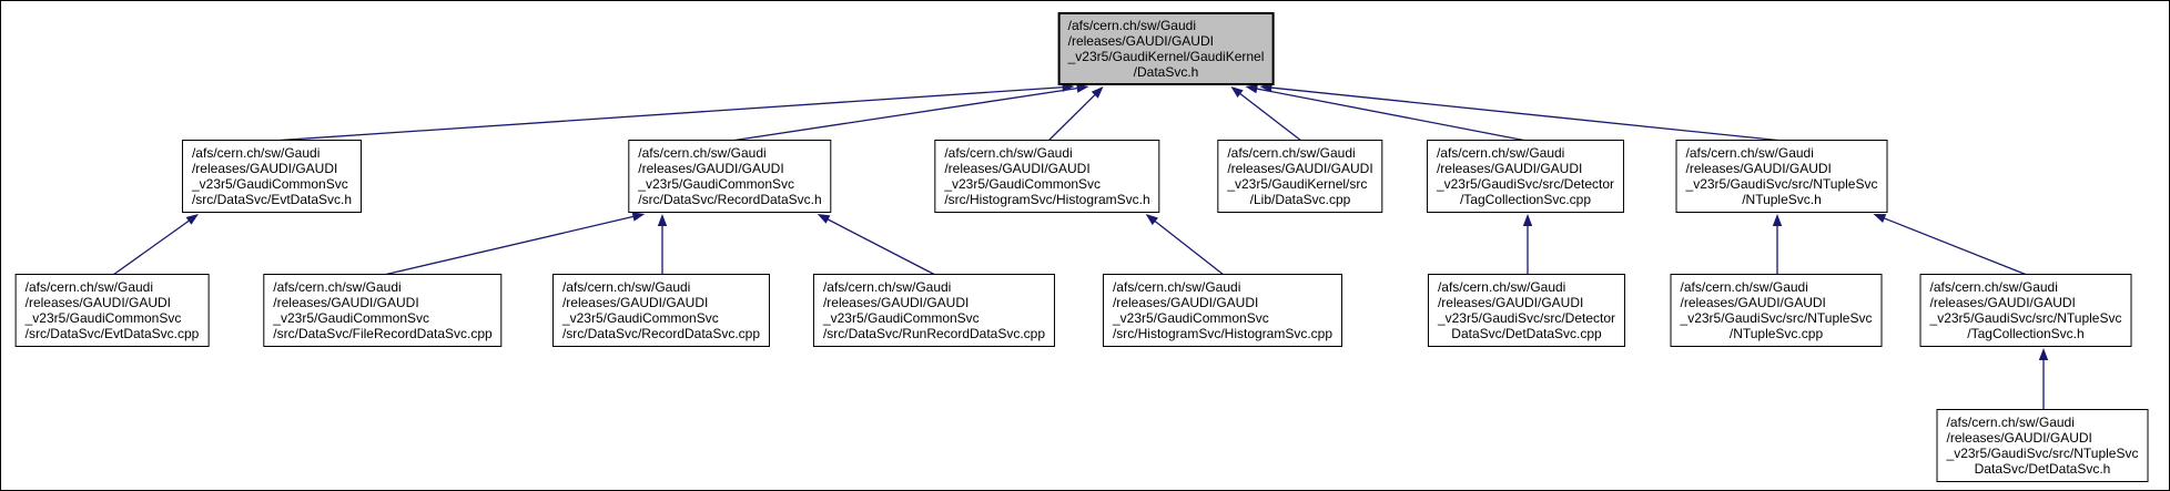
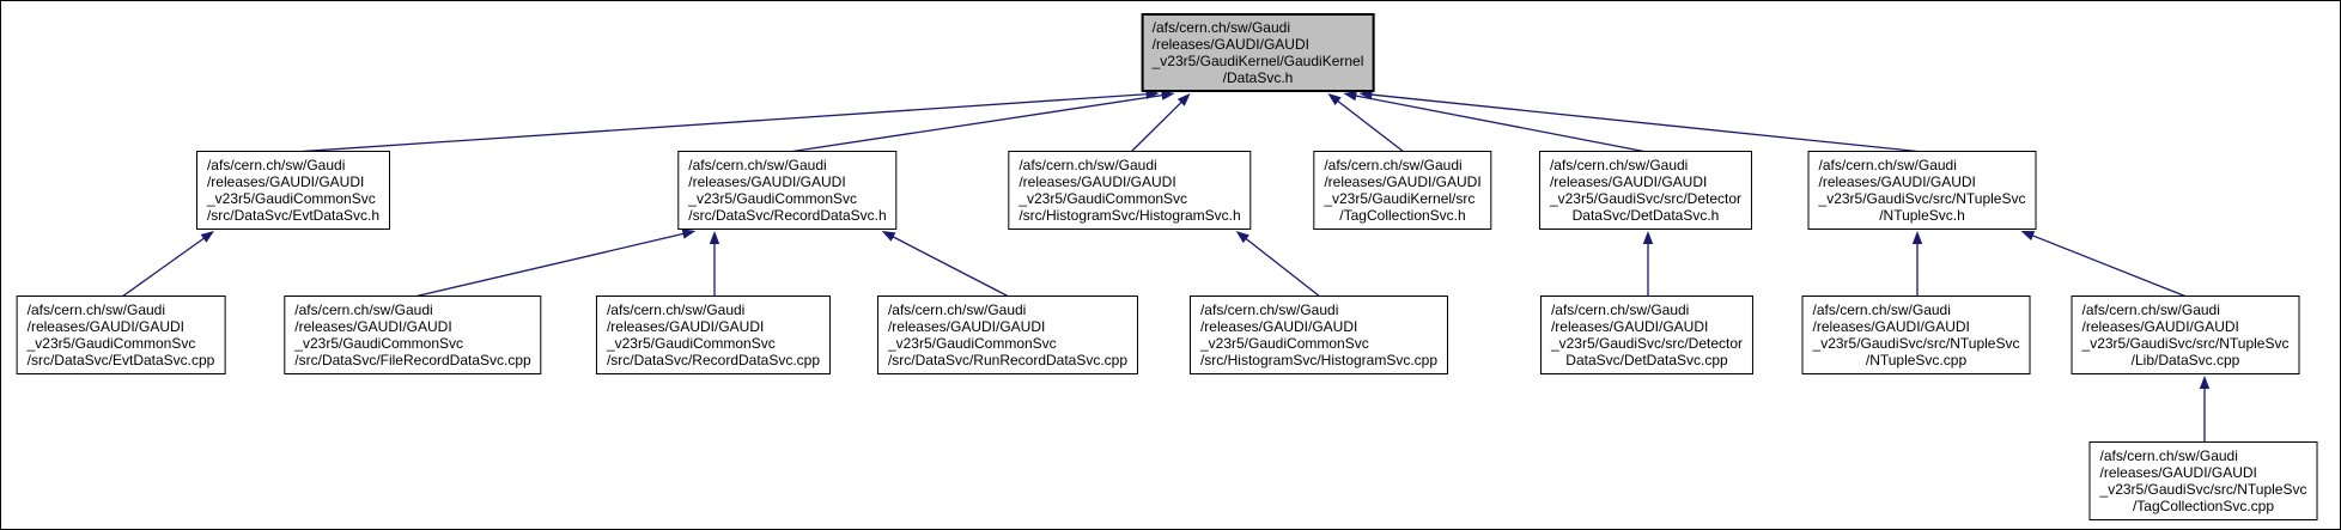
  /afs/cern.ch/sw/Gaudi
  /releases/GAUDI/GAUDI
  _v23r5/GaudiKernel/GaudiKernel
  /DataSvc.h
  /afs/cern.ch/sw/Gaudi
  /releases/GAUDI/GAUDI
  _v23r5/GaudiCommonSvc
  /src/DataSvc/EvtDataSvc.h
  /afs/cern.ch/sw/Gaudi
  /releases/GAUDI/GAUDI
  _v23r5/GaudiCommonSvc
  /src/DataSvc/RecordDataSvc.h
  /afs/cern.ch/sw/Gaudi
  /releases/GAUDI/GAUDI
  _v23r5/GaudiCommonSvc
  /src/HistogramSvc/HistogramSvc.h
  /afs/cern.ch/sw/Gaudi
  /releases/GAUDI/GAUDI
  _v23r5/GaudiKernel/src
- /Lib/DataSvc.cpp
+ /TagCollectionSvc.h
  /afs/cern.ch/sw/Gaudi
  /releases/GAUDI/GAUDI
  _v23r5/GaudiSvc/src/Detector
- /TagCollectionSvc.cpp
+ DataSvc/DetDataSvc.h
  /afs/cern.ch/sw/Gaudi
  /releases/GAUDI/GAUDI
  _v23r5/GaudiSvc/src/NTupleSvc
  /NTupleSvc.h
  /afs/cern.ch/sw/Gaudi
  /releases/GAUDI/GAUDI
  _v23r5/GaudiCommonSvc
  /src/DataSvc/EvtDataSvc.cpp
  /afs/cern.ch/sw/Gaudi
  /releases/GAUDI/GAUDI
  _v23r5/GaudiCommonSvc
  /src/DataSvc/FileRecordDataSvc.cpp
  /afs/cern.ch/sw/Gaudi
  /releases/GAUDI/GAUDI
  _v23r5/GaudiCommonSvc
  /src/DataSvc/RecordDataSvc.cpp
  /afs/cern.ch/sw/Gaudi
  /releases/GAUDI/GAUDI
  _v23r5/GaudiCommonSvc
  /src/DataSvc/RunRecordDataSvc.cpp
  /afs/cern.ch/sw/Gaudi
  /releases/GAUDI/GAUDI
  _v23r5/GaudiCommonSvc
  /src/HistogramSvc/HistogramSvc.cpp
  /afs/cern.ch/sw/Gaudi
  /releases/GAUDI/GAUDI
  _v23r5/GaudiSvc/src/Detector
  DataSvc/DetDataSvc.cpp
  /afs/cern.ch/sw/Gaudi
  /releases/GAUDI/GAUDI
  _v23r5/GaudiSvc/src/NTupleSvc
  /NTupleSvc.cpp
  /afs/cern.ch/sw/Gaudi
  /releases/GAUDI/GAUDI
  _v23r5/GaudiSvc/src/NTupleSvc
- /TagCollectionSvc.h
+ /Lib/DataSvc.cpp
  /afs/cern.ch/sw/Gaudi
  /releases/GAUDI/GAUDI
  _v23r5/GaudiSvc/src/NTupleSvc
- DataSvc/DetDataSvc.h
+ /TagCollectionSvc.cpp
